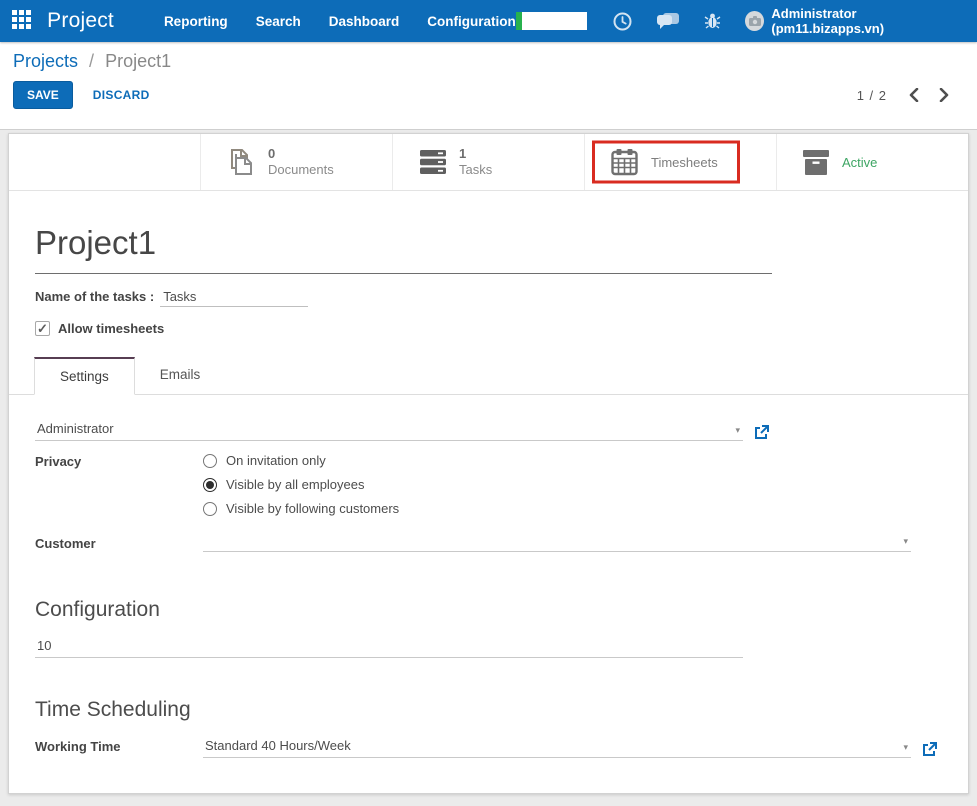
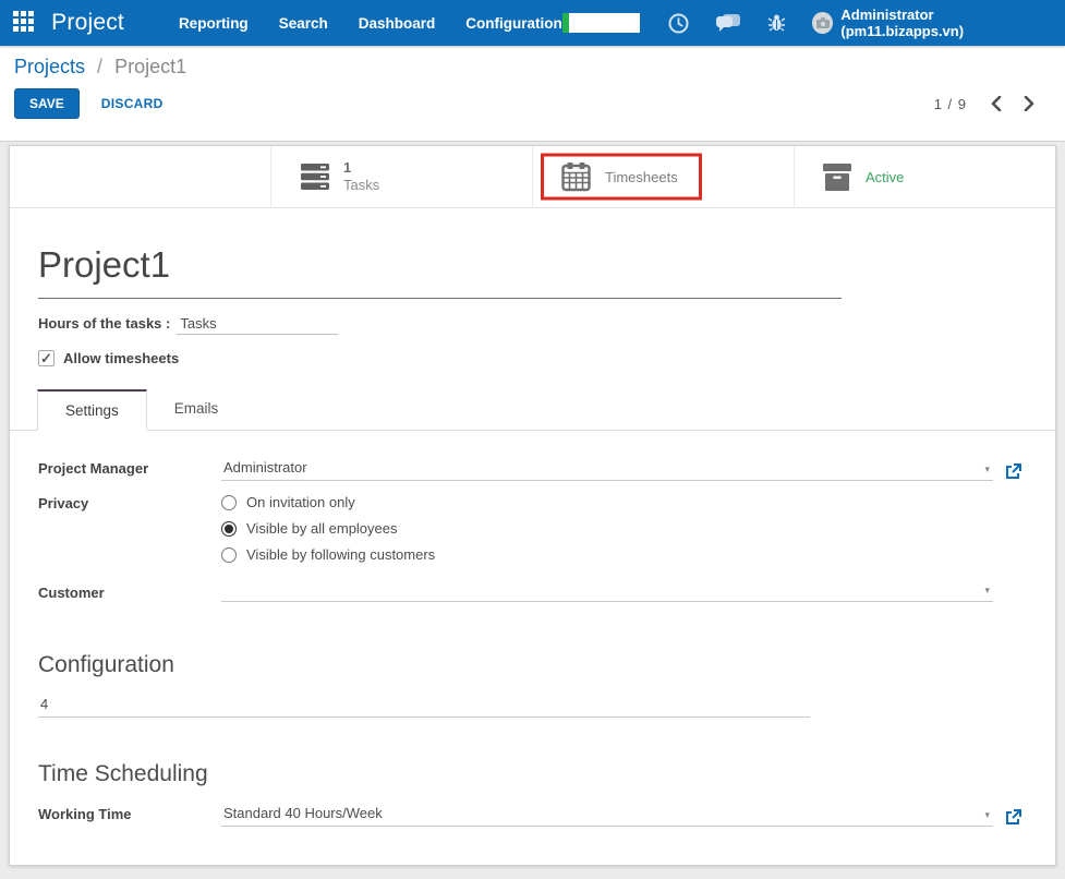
  Project
  Reporting
  Search
  Dashboard
  Configuration
  Administrator (pm11.bizapps.vn)
  Projects / Project1
  SAVE
  DISCARD
- 1 / 2
+ 1 / 9
- 0
- Documents
  1
  Tasks
  Timesheets
  Active
  Project1
- Name of the tasks :
+ Hours of the tasks :
  Tasks
  ✓
  Allow timesheets
  Settings
  Emails
+ Project Manager
  Administrator
  ▾
  Privacy
  On invitation only
  Visible by all employees
  Visible by following customers
  Customer
  ▾
  Configuration
- 10
+ 4
  Time Scheduling
  Working Time
  Standard 40 Hours/Week
  ▾
